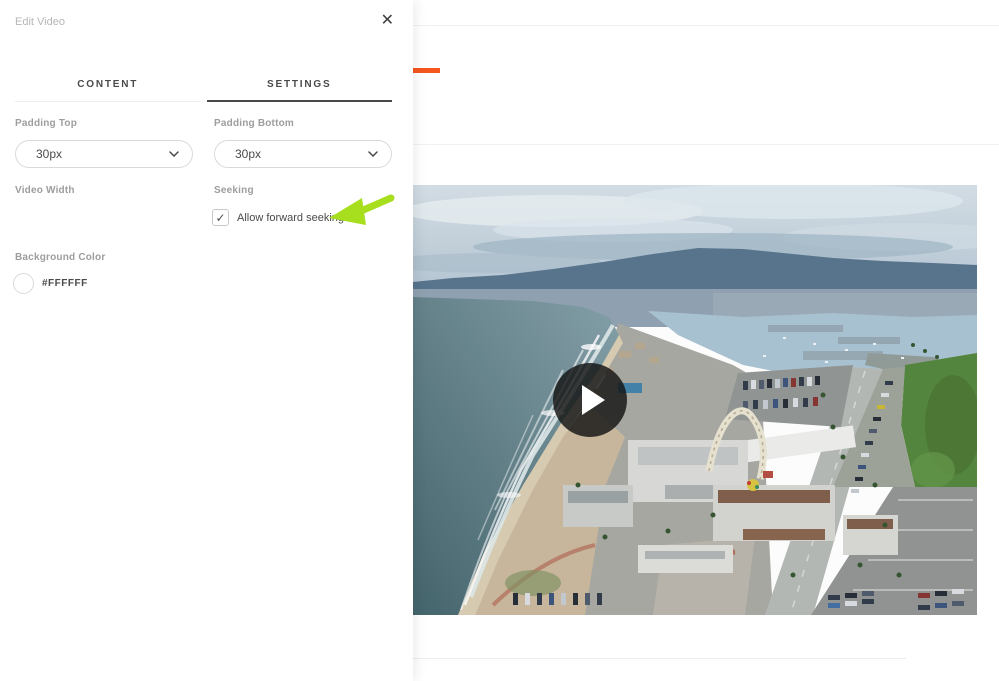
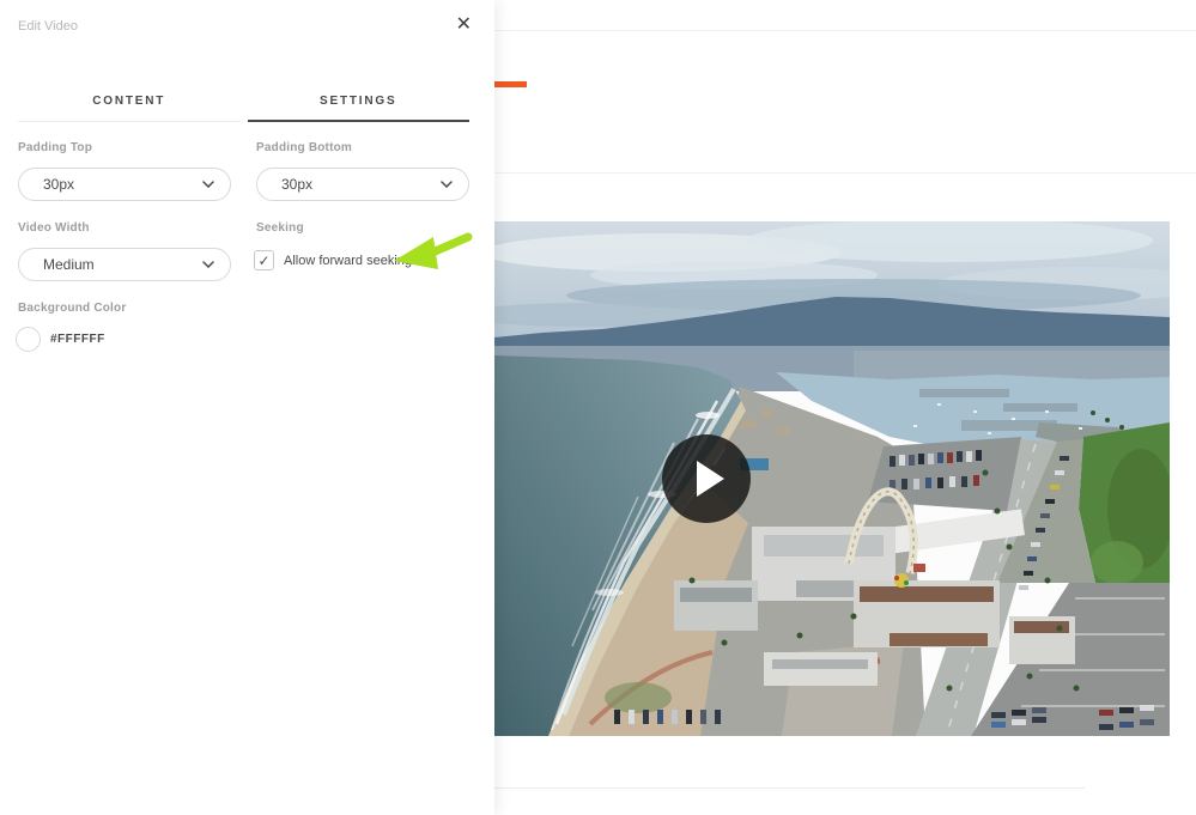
  Edit Video
  ✕
  CONTENT
  SETTINGS
  Padding Top
  Padding Bottom
  30px
  30px
  Video Width
  Seeking
+ Medium
  ✓
  Allow forward seek
  Background Color
  #FFFFFF
